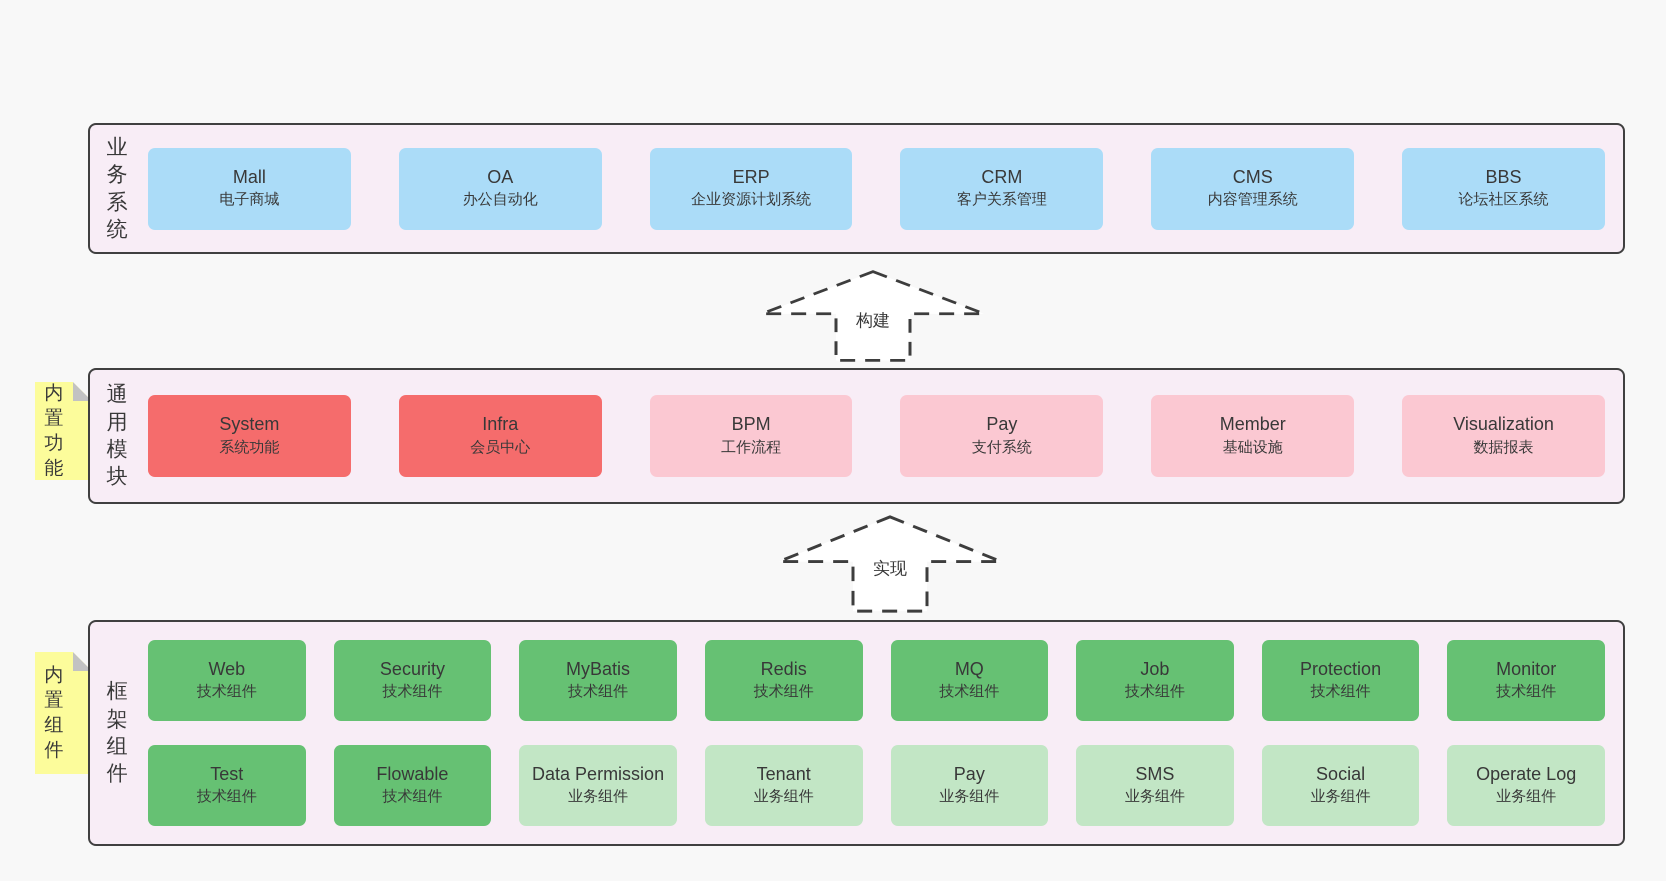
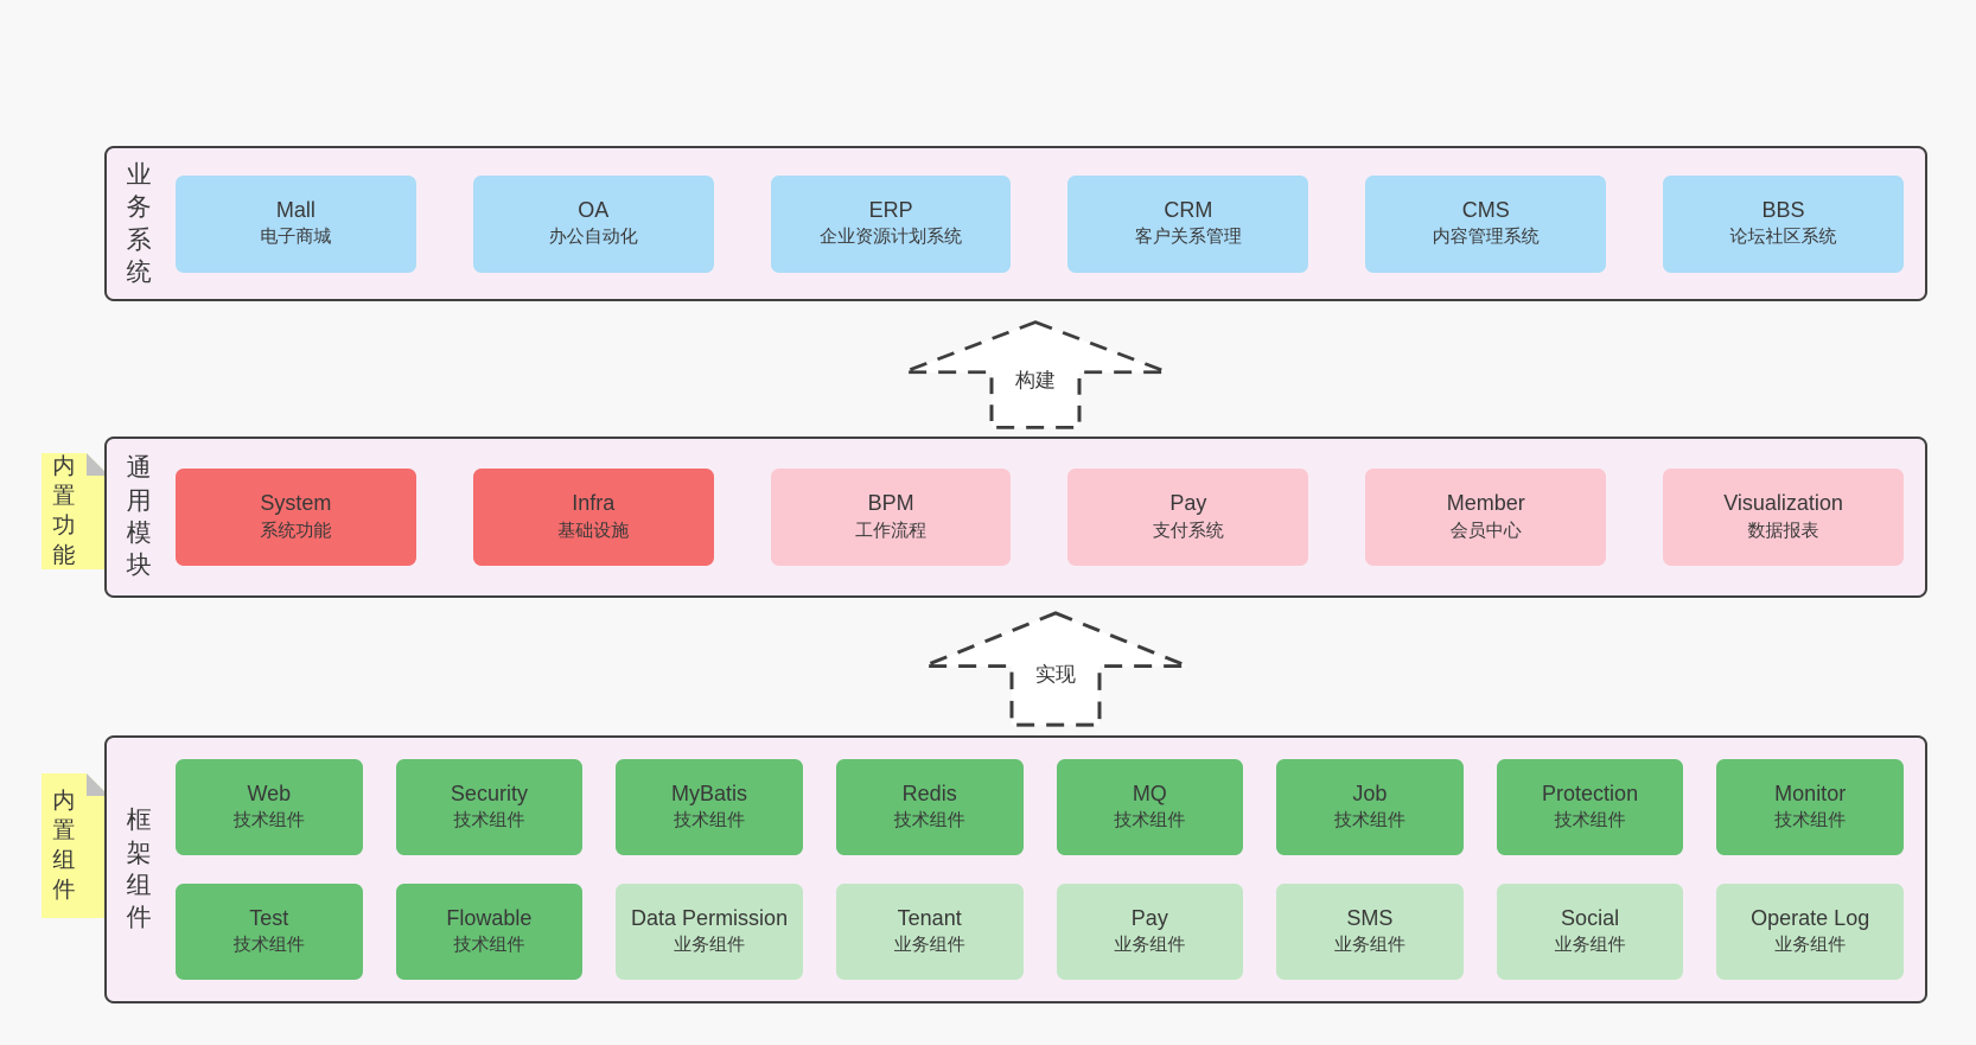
  业务系统
  Mall
  电子商城
  OA
  办公自动化
  ERP
  企业资源计划系统
  CRM
  客户关系管理
  CMS
  内容管理系统
  BBS
  论坛社区系统
  构建
  内置功能
  通用模块
  System
  系统功能
  Infra
- 会员中心
+ 基础设施
  BPM
  工作流程
  Pay
  支付系统
  Member
- 基础设施
+ 会员中心
  Visualization
  数据报表
  实现
  内置组件
  框架组件
  Web
  技术组件
  Security
  技术组件
  MyBatis
  技术组件
  Redis
  技术组件
  MQ
  技术组件
  Job
  技术组件
  Protection
  技术组件
  Monitor
  技术组件
  Test
  技术组件
  Flowable
  技术组件
  Data Permission
  业务组件
  Tenant
  业务组件
  Pay
  业务组件
  SMS
  业务组件
  Social
  业务组件
  Operate Log
  业务组件
